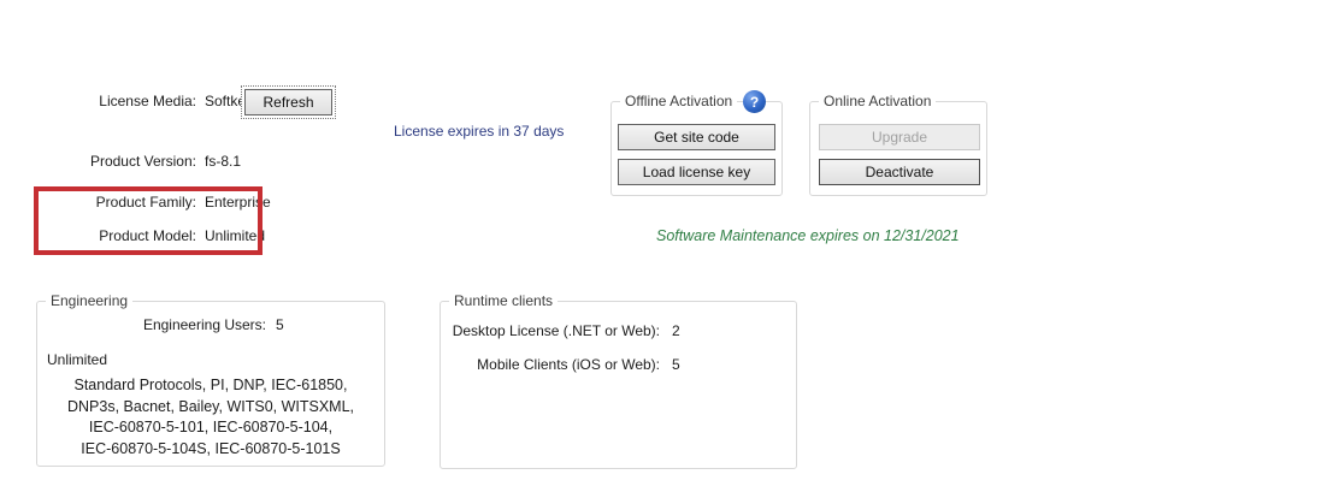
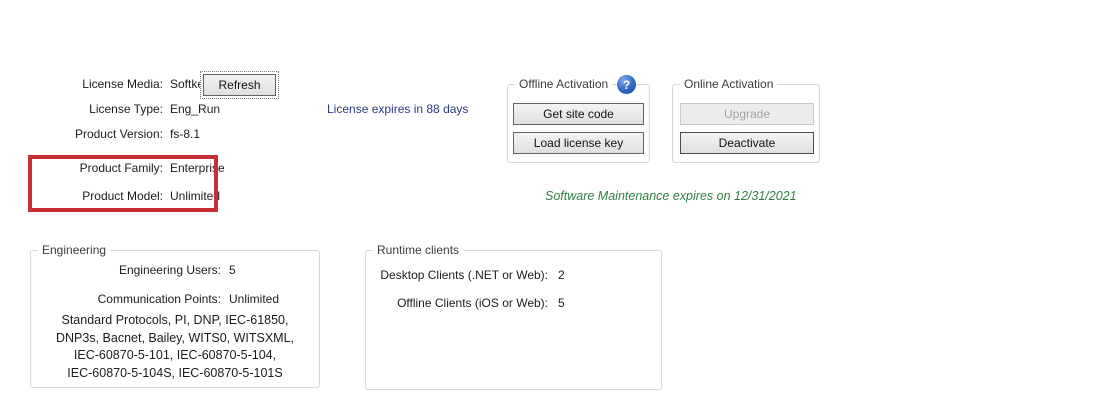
  License Media:
  Softk
  Refresh
+ License Type:
+ Eng_Run
- License expires in 37 days
+ License expires in 88 days
  Product Version:
  fs-8.1
  Product Family:
  Enterprise
  Product Model:
  Unlimited
  Offline Activation
  ?
  Get site code
  Load license key
  Online Activation
  Upgrade
  Deactivate
  Software Maintenance expires on 12/31/2021
  Engineering
  Engineering Users:
  5
+ Communication Points:
  Unlimited
  Standard Protocols, PI, DNP, IEC-61850,
  DNP3s, Bacnet, Bailey, WITS0, WITSXML,
  IEC-60870-5-101, IEC-60870-5-104,
  IEC-60870-5-104S, IEC-60870-5-101S
  Runtime clients
- Desktop License (.NET or Web):
+ Desktop Clients (.NET or Web):
  2
- Mobile Clients (iOS or Web):
+ Offline Clients (iOS or Web):
  5
